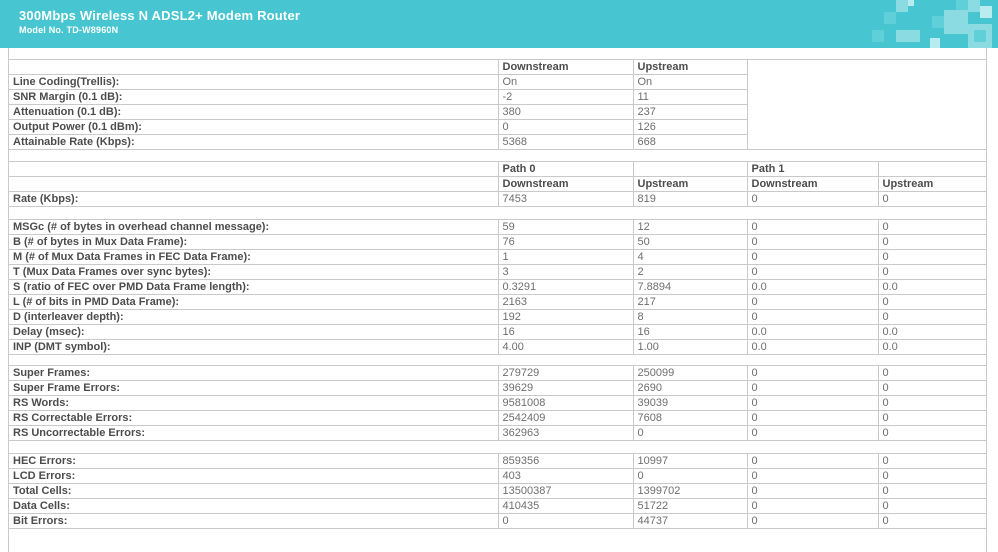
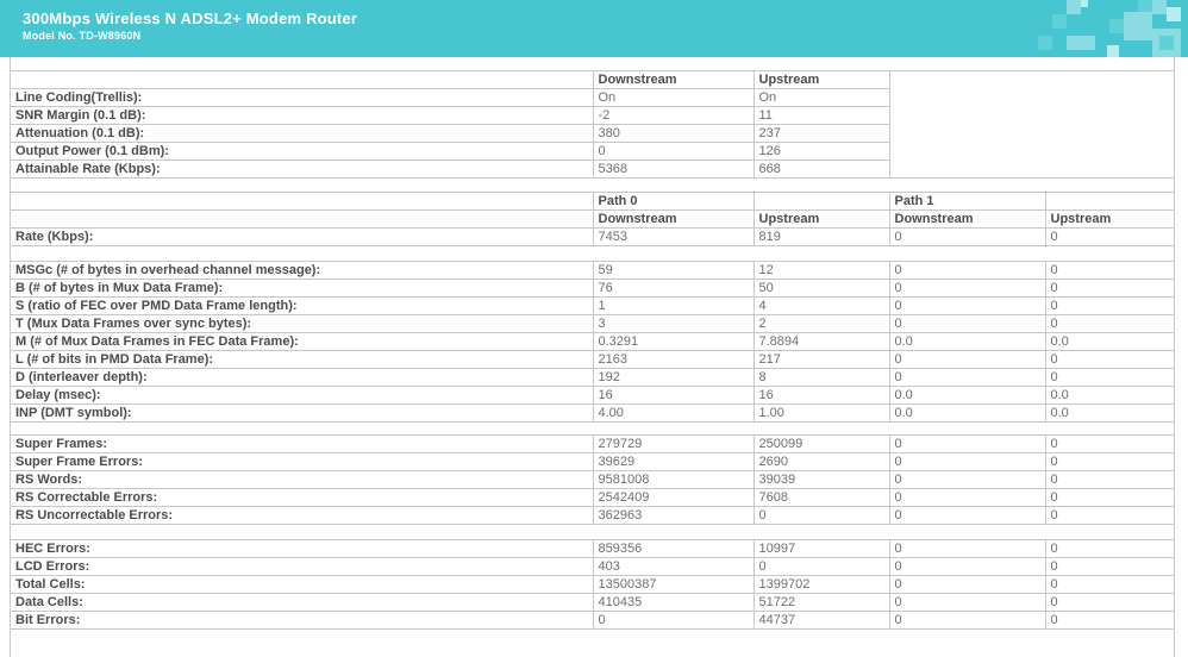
  300Mbps Wireless N ADSL2+ Modem Router
  Model No. TD-W8960N
  	Downstream	Upstream
  Line Coding(Trellis):	On	On
  SNR Margin (0.1 dB):	-2	11
  Attenuation (0.1 dB):	380	237
  Output Power (0.1 dBm):	0	126
  Attainable Rate (Kbps):	5368	668
  	Path 0		Path 1
  	Downstream	Upstream	Downstream	Upstream
  Rate (Kbps):	7453	819	0	0
  MSGc (# of bytes in overhead channel message):	59	12	0	0
  B (# of bytes in Mux Data Frame):	76	50	0	0
- M (# of Mux Data Frames in FEC Data Frame):	1	4	0	0
+ S (ratio of FEC over PMD Data Frame length):	1	4	0	0
  T (Mux Data Frames over sync bytes):	3	2	0	0
- S (ratio of FEC over PMD Data Frame length):	0.3291	7.8894	0.0	0.0
+ M (# of Mux Data Frames in FEC Data Frame):	0.3291	7.8894	0.0	0.0
  L (# of bits in PMD Data Frame):	2163	217	0	0
  D (interleaver depth):	192	8	0	0
  Delay (msec):	16	16	0.0	0.0
  INP (DMT symbol):	4.00	1.00	0.0	0.0
  Super Frames:	279729	250099	0	0
  Super Frame Errors:	39629	2690	0	0
  RS Words:	9581008	39039	0	0
  RS Correctable Errors:	2542409	7608	0	0
  RS Uncorrectable Errors:	362963	0	0	0
  HEC Errors:	859356	10997	0	0
  LCD Errors:	403	0	0	0
  Total Cells:	13500387	1399702	0	0
  Data Cells:	410435	51722	0	0
  Bit Errors:	0	44737	0	0
